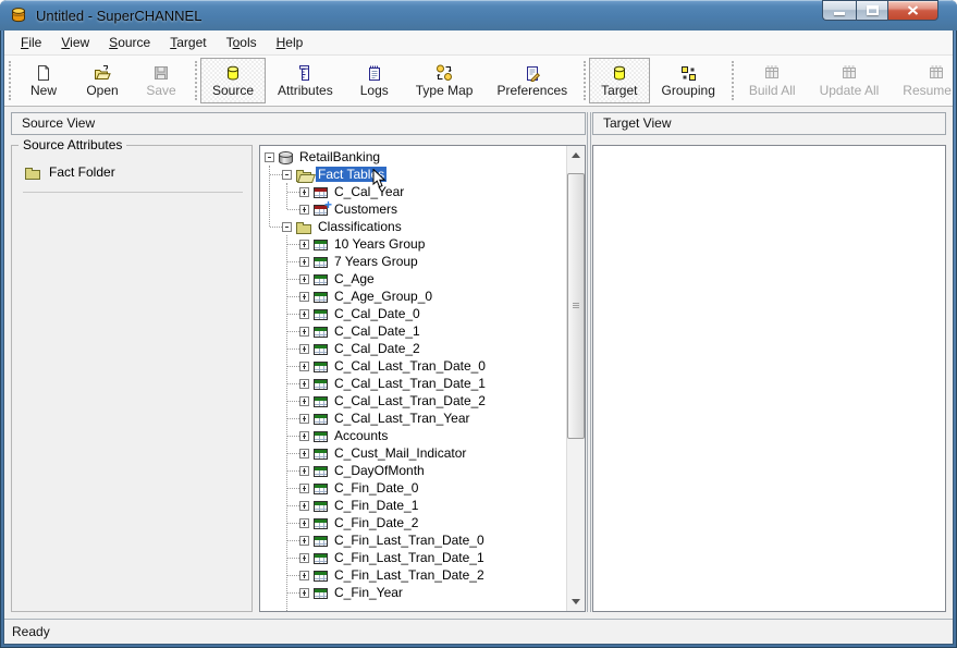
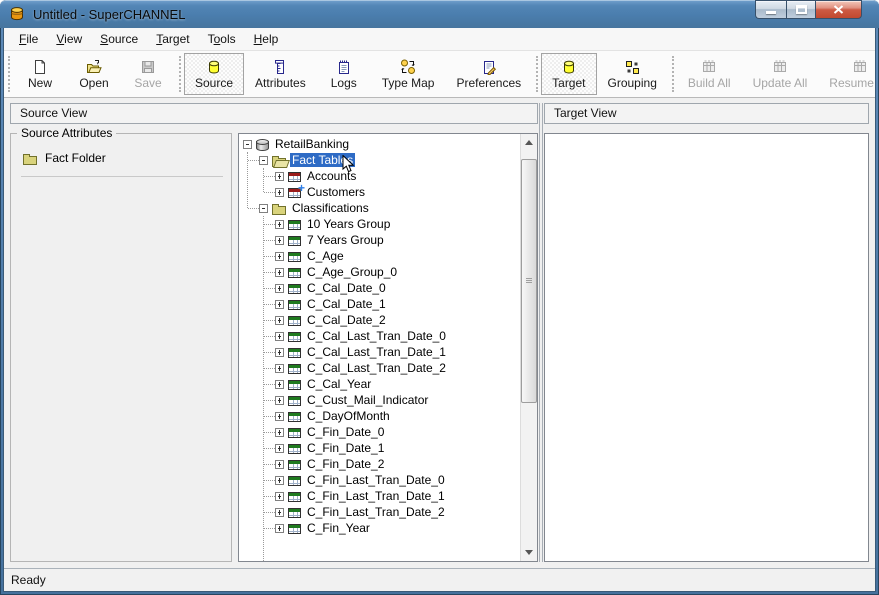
  Untitled - SuperCHANNEL
  File
  View
  Source
  Target
  Tools
  Help
  New
  Open
  Save
  Source
  Attributes
  Logs
  Type Map
  Preferences
  Target
  Grouping
  Build All
  Update All
  Source View
  Source Attributes
  Fact Folder
  RetailBanking
  Fact Tabls
- C_Cal_Year
+ Accounts
  Customers
  Classifications
  10 Years Group
  7 Years Group
  C_Age
  C_Age_Group_0
  C_Cal_Date_0
  C_Cal_Date_1
  C_Cal_Date_2
  C_Cal_Last_Tran_Date_0
  C_Cal_Last_Tran_Date_1
  C_Cal_Last_Tran_Date_2
- C_Cal_Last_Tran_Year
- Accounts
+ C_Cal_Year
  C_Cust_Mail_Indicator
  C_DayOfMonth
  C_Fin_Date_0
  C_Fin_Date_1
  C_Fin_Date_2
  C_Fin_Last_Tran_Date_0
  C_Fin_Last_Tran_Date_1
  C_Fin_Last_Tran_Date_2
  C_Fin_Year
  Target View
  Ready
